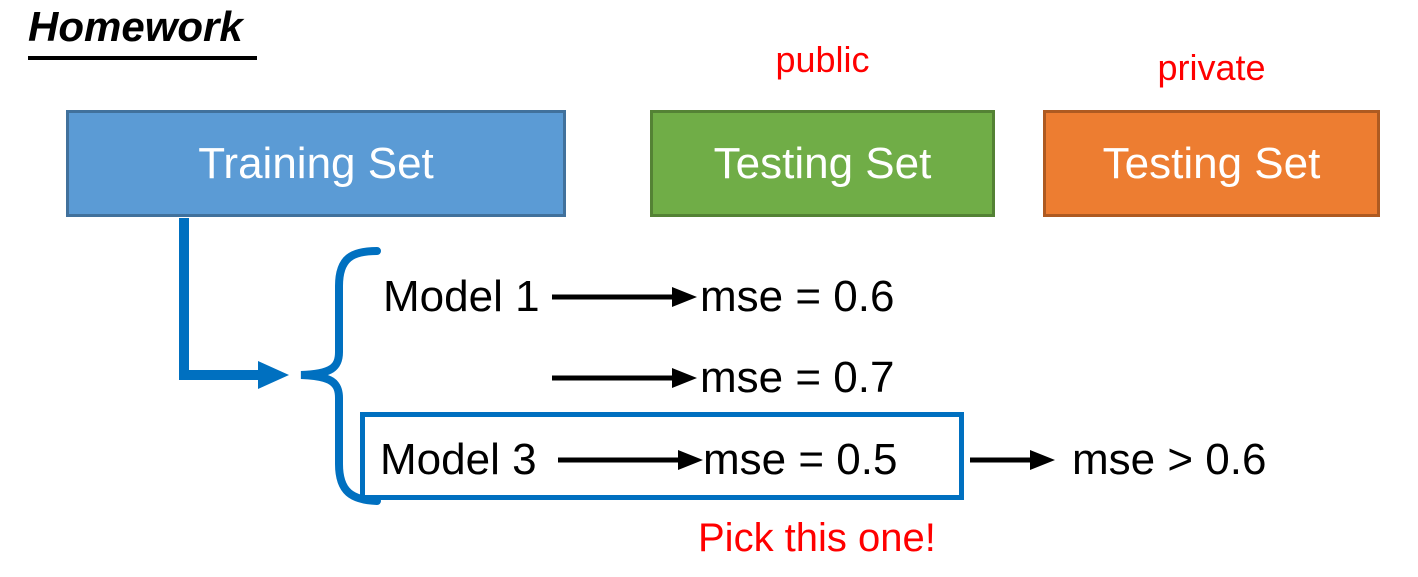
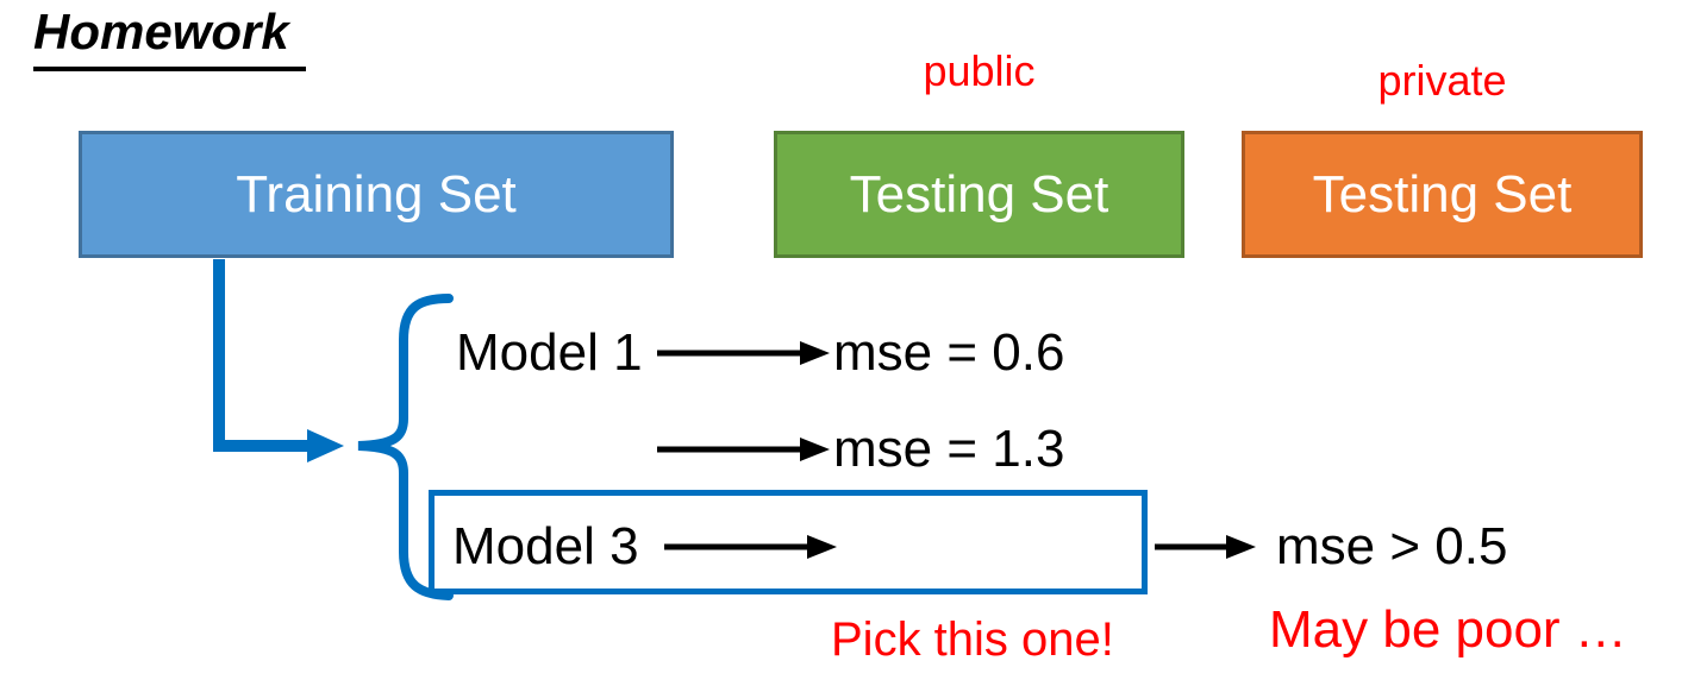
  Homework
  Training Set
  public
  Testing Set
  private
  Testing Set
  Model 1
  mse = 0.6
- mse = 0.7
+ mse = 1.3
  Model 3
- mse = 0.5
- mse > 0.6
+ mse > 0.5
  Pick this one!
+ May be poor …
